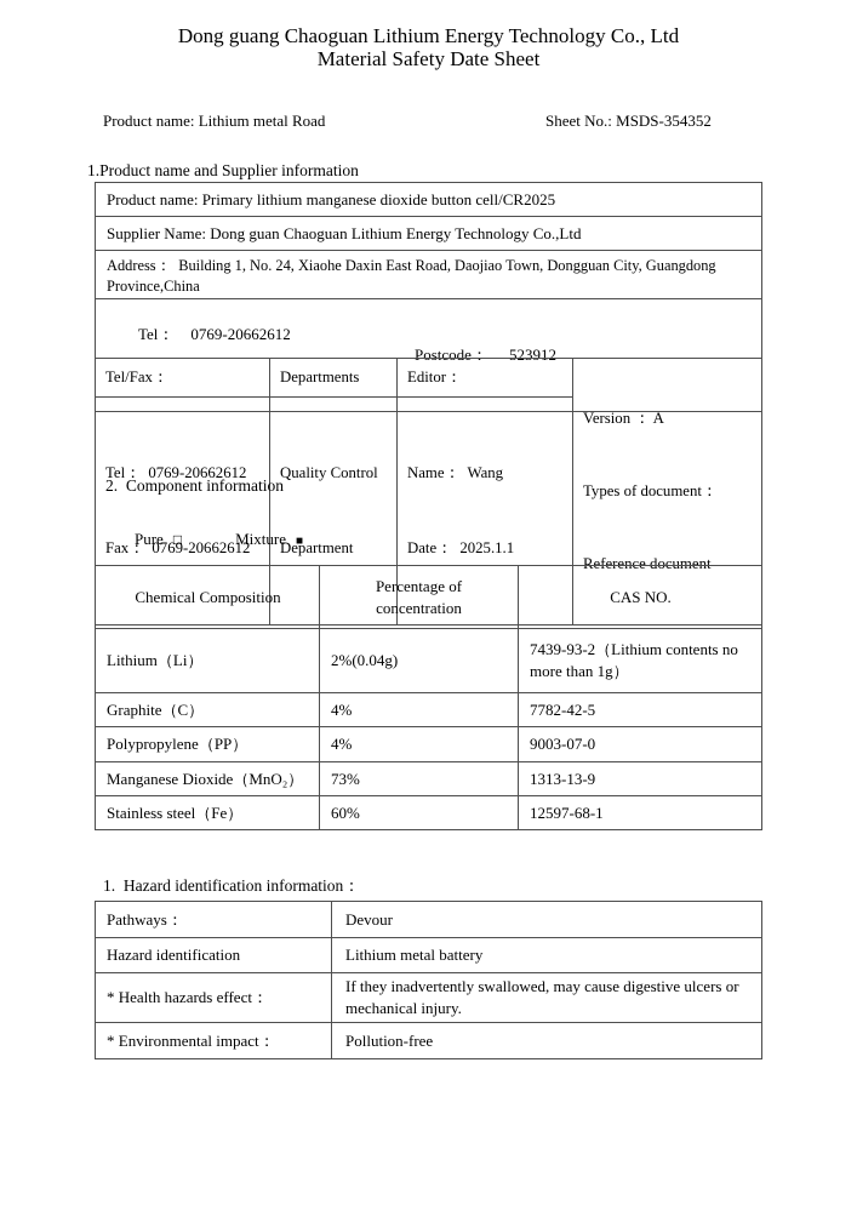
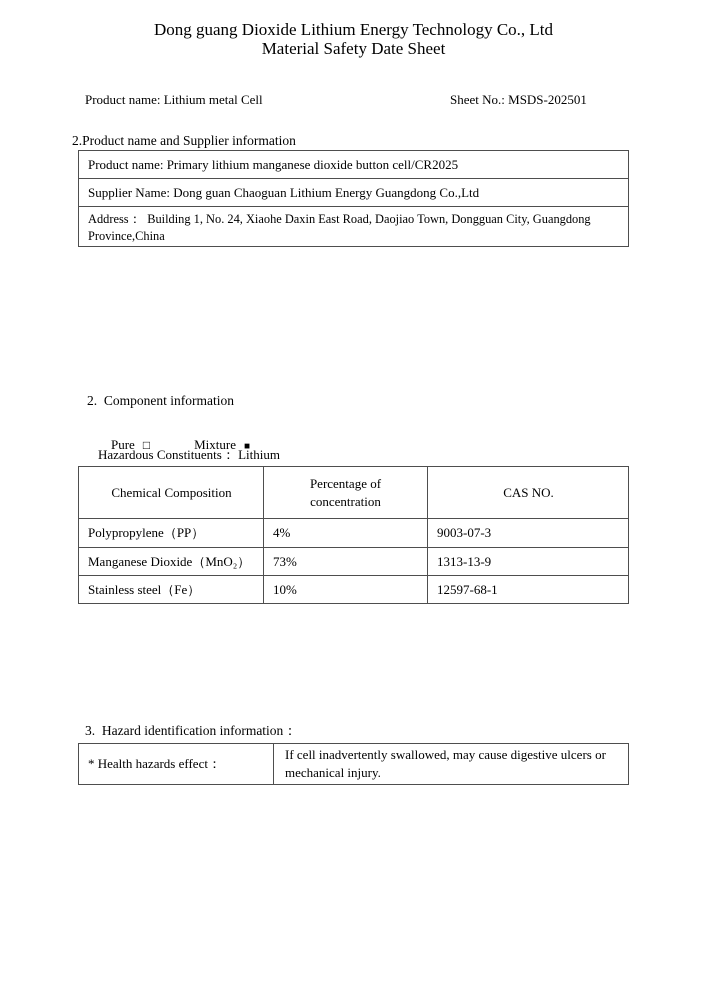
- Dong guang Chaoguan Lithium Energy Technology Co., Ltd
+ Dong guang Dioxide Lithium Energy Technology Co., Ltd
  Material Safety Date Sheet
- Product name: Lithium metal Road
+ Product name: Lithium metal Cell
- Sheet No.: MSDS-354352
+ Sheet No.: MSDS-202501
- 1.Product name and Supplier information
+ 2.Product name and Supplier information
  Product name: Primary lithium manganese dioxide button cell/CR2025
- Supplier Name: Dong guan Chaoguan Lithium Energy Technology Co.,Ltd
+ Supplier Name: Dong guan Chaoguan Lithium Energy Guangdong Co.,Ltd
  Address： Building 1, No. 24, Xiaohe Daxin East Road, Daojiao Town, Dongguan City, Guangdong Province,China
- Tel： 0769-20662612 Postcode： 523912
- Tel/Fax：	Departments	Editor：	Version ： A Types of document： Reference document
- Tel： 0769-20662612 Fax： 0769-20662612	Quality Control Department	Name： Wang Date： 2025.1.1
  2. Component information
  Pure □ Mixture ■
+ Hazardous Constituents： Lithium
  Chemical Composition	Percentage of concentration	CAS NO.
- Lithium（Li）	2%(0.04g)	7439-93-2（Lithium contents no more than 1g）
- Graphite（C）	4%	7782-42-5
- Polypropylene（PP）	4%	9003-07-0
+ Polypropylene（PP）	4%	9003-07-3
  Manganese Dioxide（MnO₂）	73%	1313-13-9
- Stainless steel（Fe）	60%	12597-68-1
+ Stainless steel（Fe）	10%	12597-68-1
- 1. Hazard identification information：
+ 3. Hazard identification information：
- Pathways：	Devour
- Hazard identification	Lithium metal battery
- * Health hazards effect：	If they inadvertently swallowed, may cause digestive ulcers or mechanical injury.
+ * Health hazards effect：	If cell inadvertently swallowed, may cause digestive ulcers or mechanical injury.
- * Environmental impact：	Pollution-free
